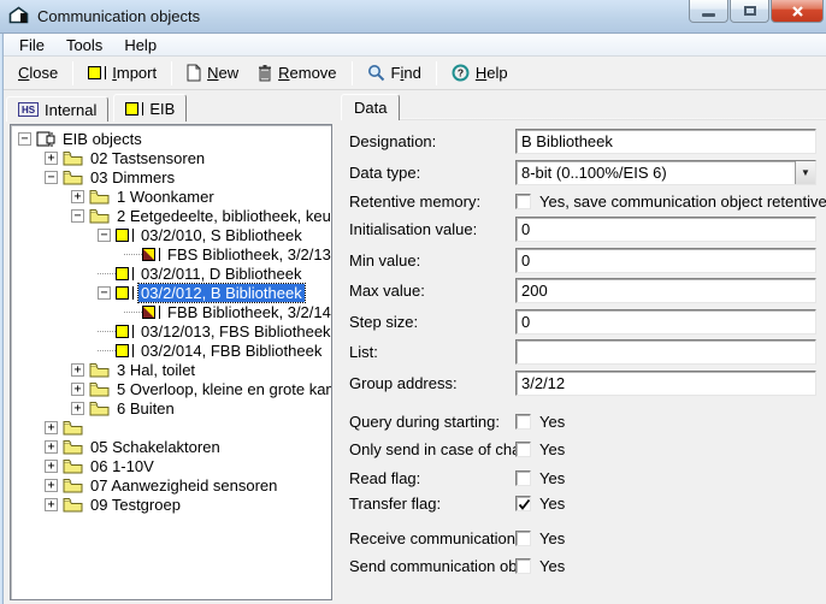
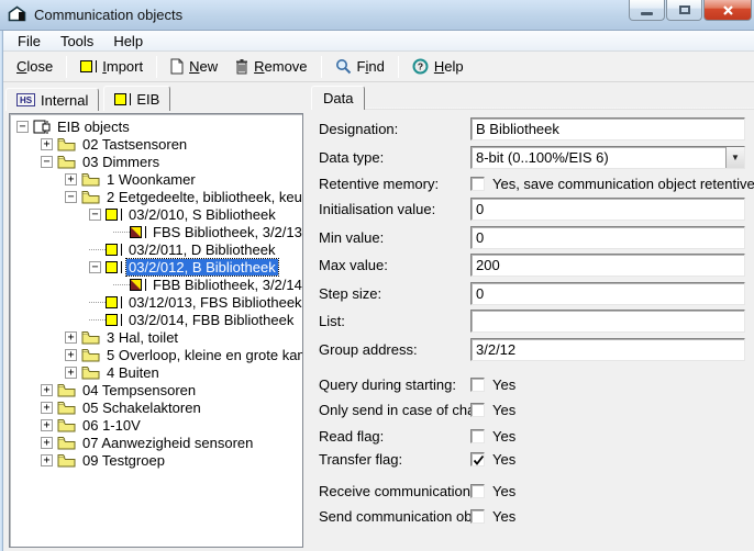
  Communication objects
  File
  Tools
  Help
  Close
  Import
  New
  Remove
  Find
  ?
  Help
  HS
  Internal
  EIB
  −
  EIB objects
  +
  02 Tastsensoren
  −
  03 Dimmers
  +
  1 Woonkamer
  −
  2 Eetgedeelte, bibliotheek, keu
  −
  03/2/010, S Bibliotheek
  FBS Bibliotheek, 3/2/13
  03/2/011, D Bibliotheek
  −
  03/2/012, B Bibliotheek
  FBB Bibliotheek, 3/2/14
  03/12/013, FBS Bibliotheek
  03/2/014, FBB Bibliotheek
  +
  3 Hal, toilet
  +
  5 Overloop, kleine en grote ka
  +
- 6 Buiten
+ 4 Buiten
  +
+ 04 Tempsensoren
  +
  05 Schakelaktoren
  +
  06 1-10V
  +
  07 Aanwezigheid sensoren
  +
  09 Testgroep
  Data
  Designation:
  B Bibliotheek
  Data type:
  8-bit (0..100%/EIS 6)
  ▼
  Retentive memory:
  Yes, save communication object retentive
  Initialisation value:
  0
  Min value:
  0
  Max value:
  200
  Step size:
  0
  List:
  Group address:
  3/2/12
  Query during starting:
  Yes
  Only send in case of ch
  Yes
  Read flag:
  Yes
  Transfer flag:
  Yes
  Receive communication
  Yes
  Send communication ob
  Yes
